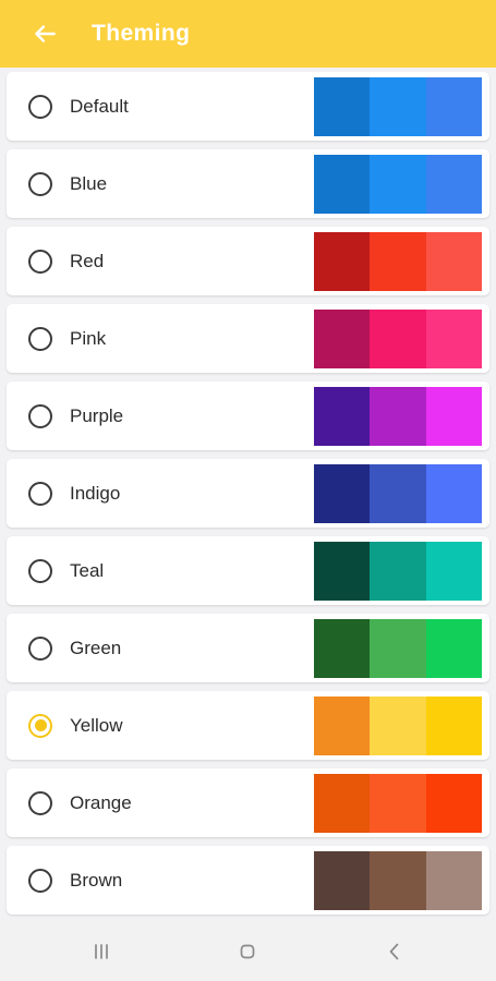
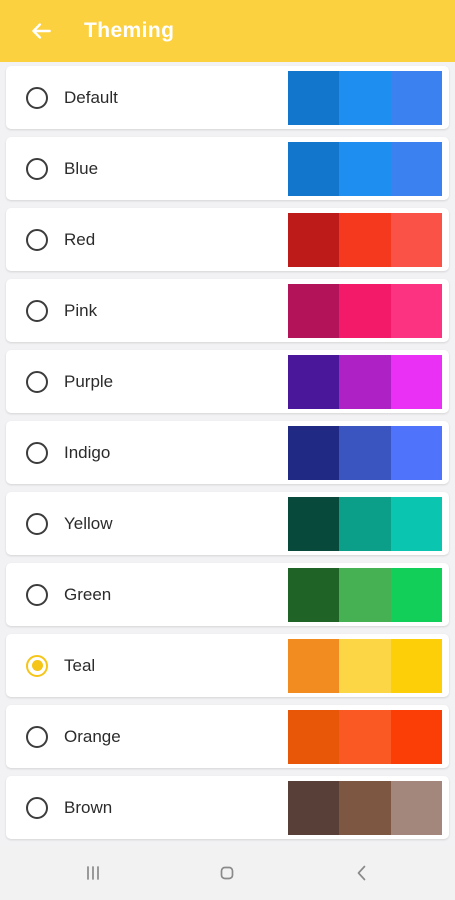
  Theming
  Default
  Blue
  Red
  Pink
  Purple
  Indigo
- Teal
+ Yellow
  Green
- Yellow
+ Teal
  Orange
  Brown
